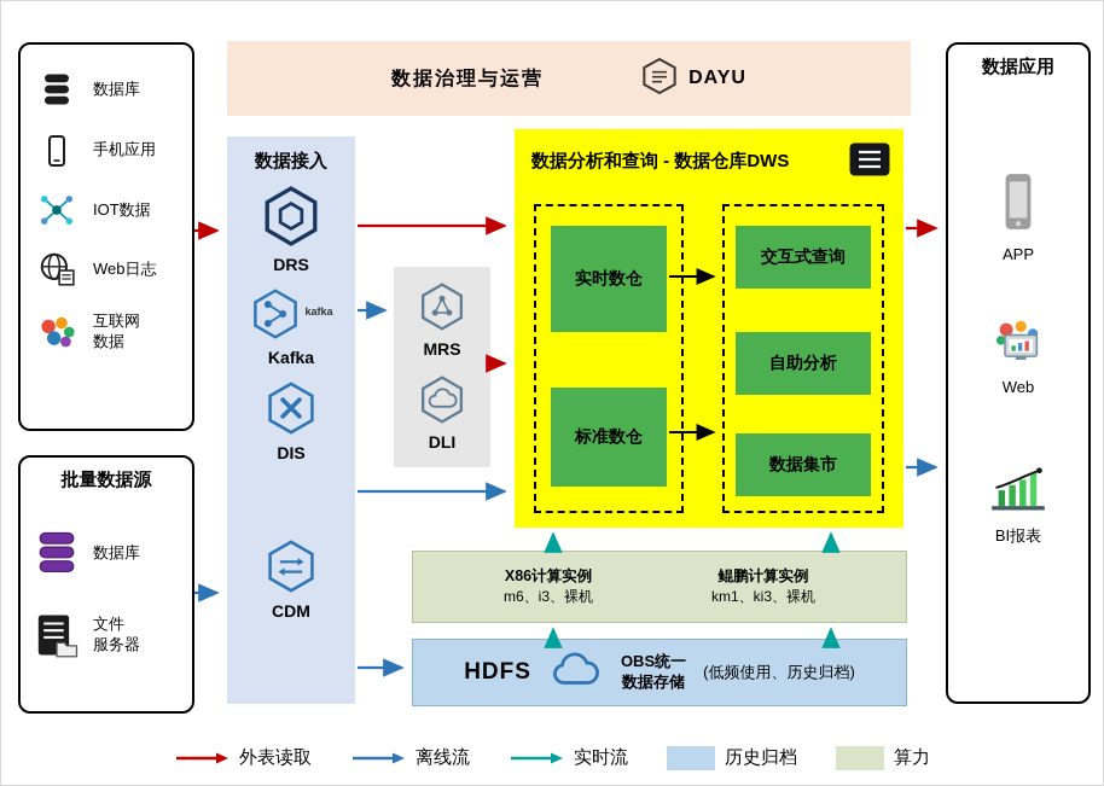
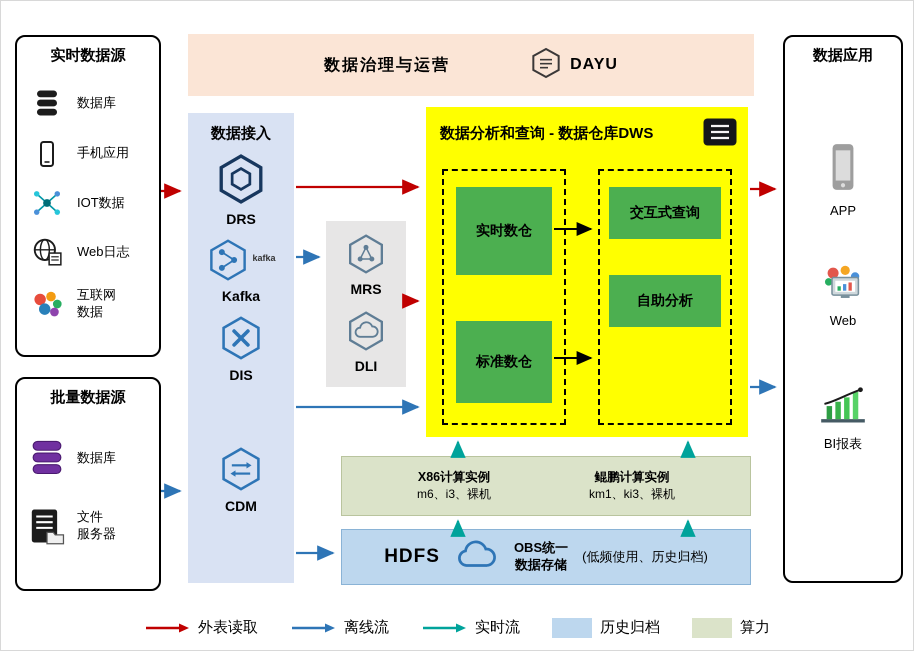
+ 实时数据源
  数据库
  手机应用
  IOT数据
  Web日志
  互联网
  数据
  批量数据源
  数据库
  文件
  服务器
  数据治理与运营
  DAYU
  数据接入
  DRS
  kafka
  Kafka
  DIS
  CDM
  MRS
  DLI
  数据分析和查询 - 数据仓库DWS
  实时数仓
  标准数仓
  交互式查询
  自助分析
- 数据集市
  X86计算实例
  m6、i3、裸机
  鲲鹏计算实例
  km1、ki3、裸机
  HDFS
  OBS统一
  数据存储
  (低频使用、历史归档)
  数据应用
  APP
  Web
  BI报表
  外表读取
  离线流
  实时流
  历史归档
  算力
